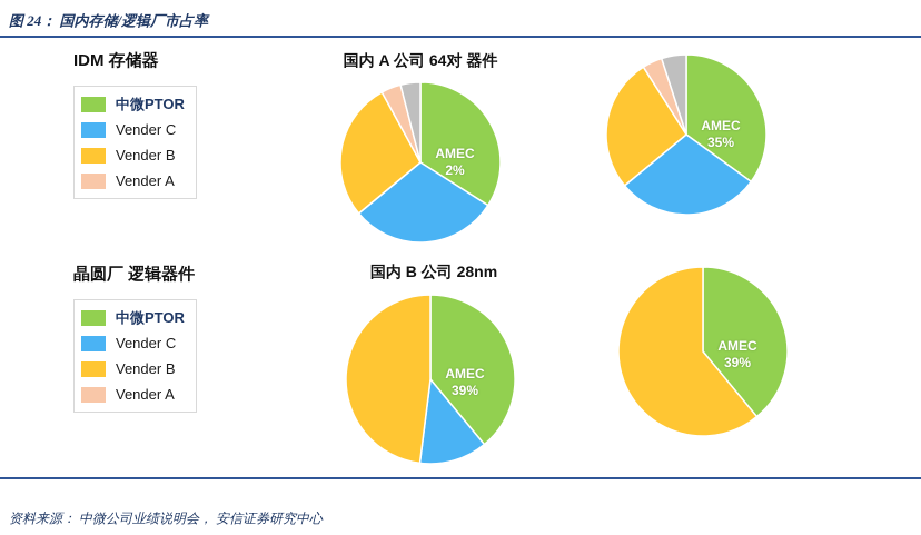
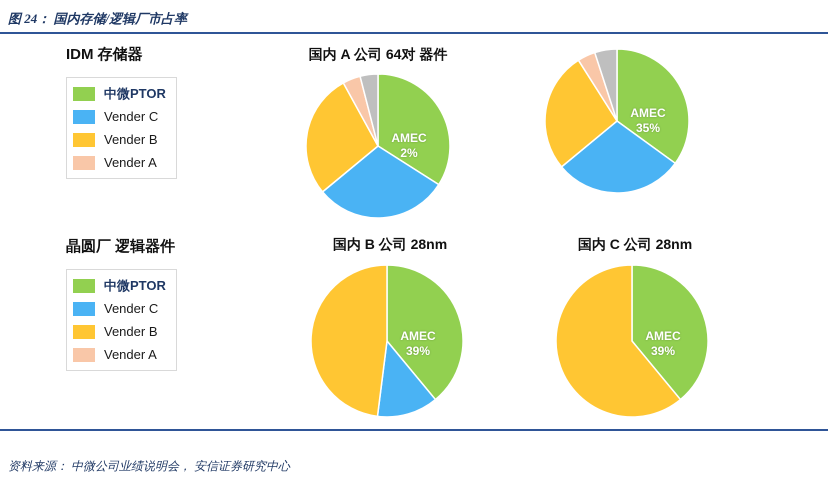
  图 24： 国内存储/逻辑厂市占率
  IDM 存储器
  中微PTOR
  Vender C
  Vender B
  Vender A
  晶圆厂 逻辑器件
  中微PTOR
  Vender C
  Vender B
  Vender A
  国内 A 公司 64对 器件
  AMEC
  2%
  AMEC
  35%
  国内 B 公司 28nm
  AMEC
  39%
+ 国内 C 公司 28nm
  AMEC
  39%
  资料来源： 中微公司业绩说明会， 安信证券研究中心
